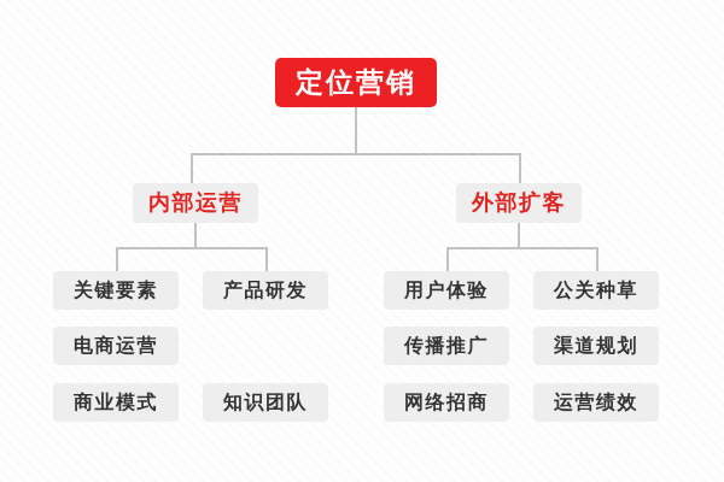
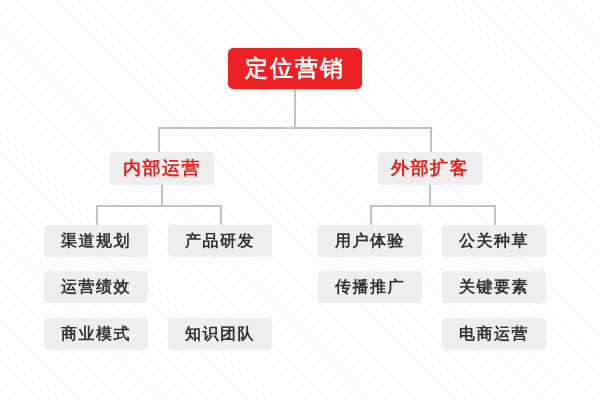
  定位营销
  内部运营
  外部扩客
- 关键要素
+ 渠道规划
  产品研发
- 电商运营
+ 运营绩效
  商业模式
  知识团队
  用户体验
  公关种草
  传播推广
- 渠道规划
+ 关键要素
- 网络招商
- 运营绩效
+ 电商运营
